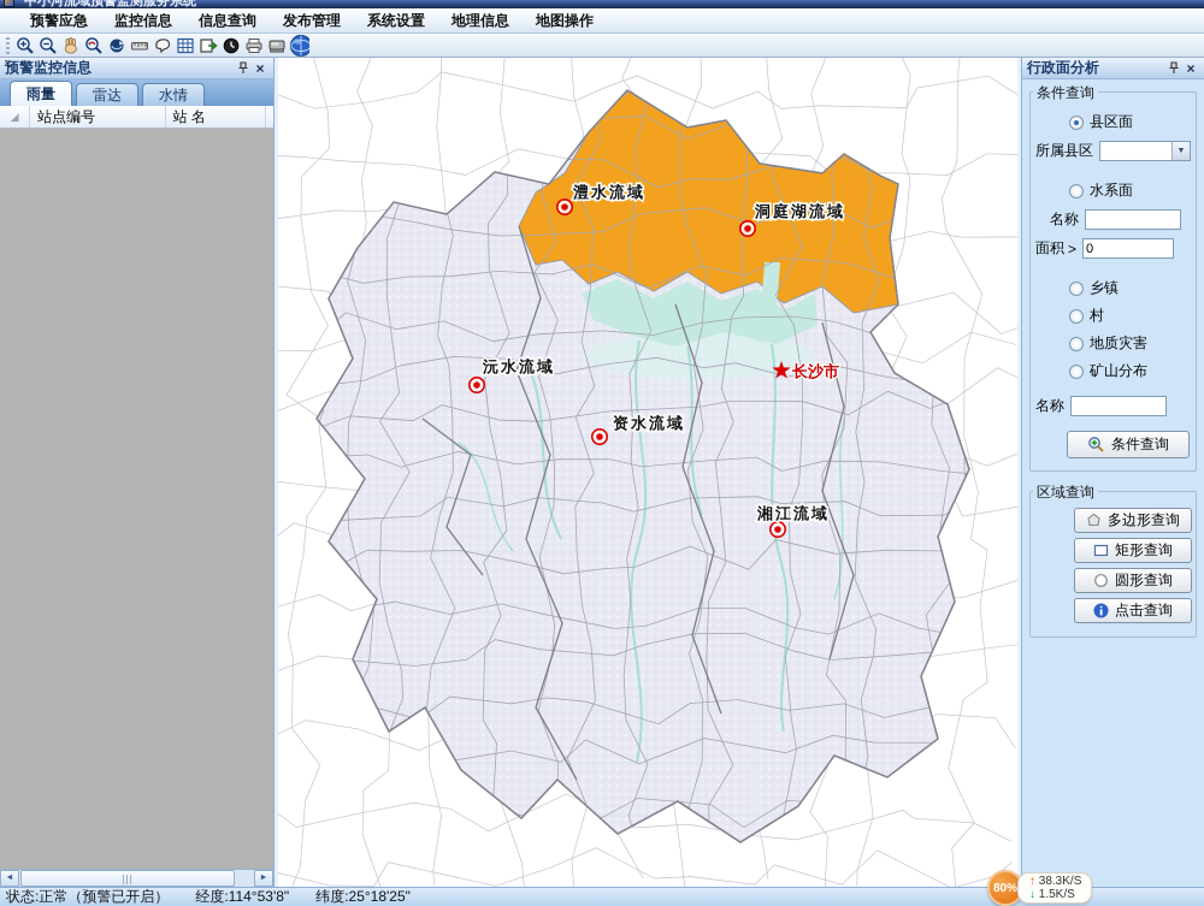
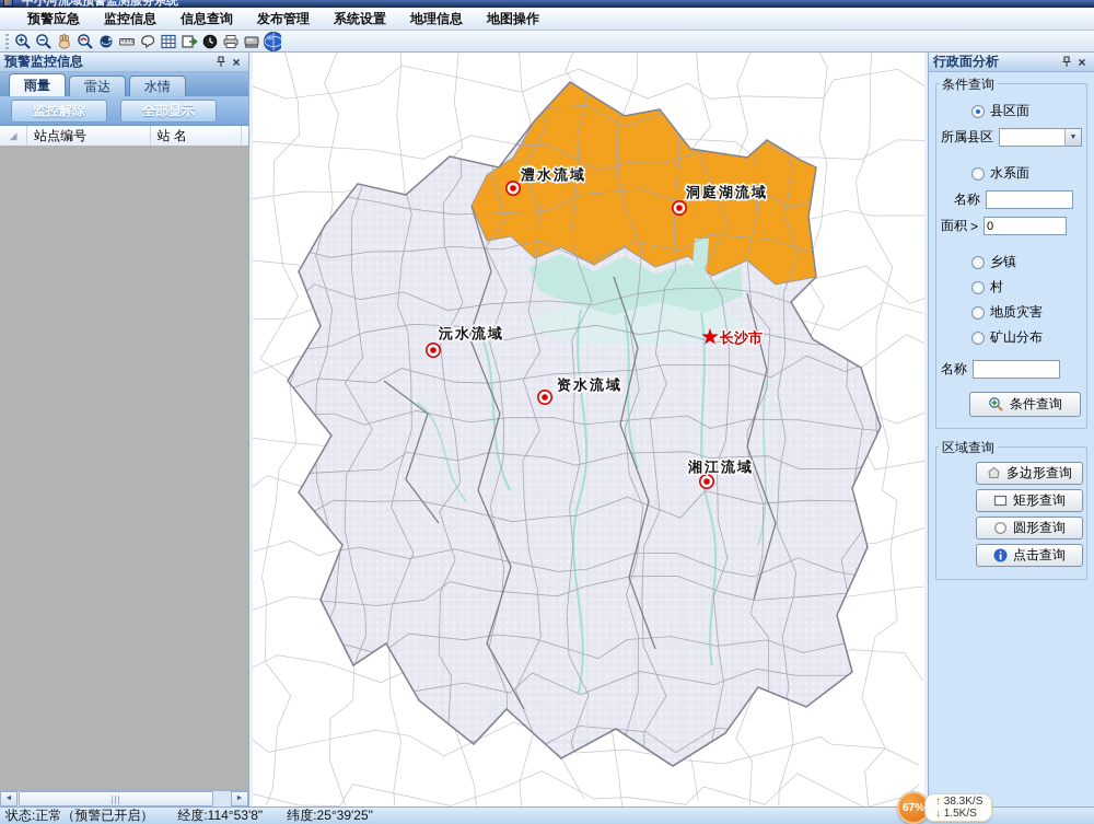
  中小河流域预警监测服务系统
  预警应急
  监控信息
  信息查询
  发布管理
  系统设置
  地理信息
  地图操作
  预警监控信息
  ×
  雨量
  雷达
  水情
+ 监控解除
+ 全部显示
  ◢
  站点编号
  站 名
  澧水流域
  洞庭湖流域
  沅水流域
  资水流域
  湘江流域
  长沙市
  行政面分析
  ×
  条件查询
  县区面
  所属县区
  水系面
  名称
  面积
  >
  0
  乡镇
  村
  地质灾害
  矿山分布
  名称
  条件查询
  区域查询
  多边形查询
  矩形查询
  圆形查询
  点击查询
  状态:正常（预警已开启）
  经度:114°53'8"
- 纬度:25°18'25"
+ 纬度:25°39'25"
- 80%
+ 67%
  ↑ 38.3K/S
  ↓ 1.5K/S
